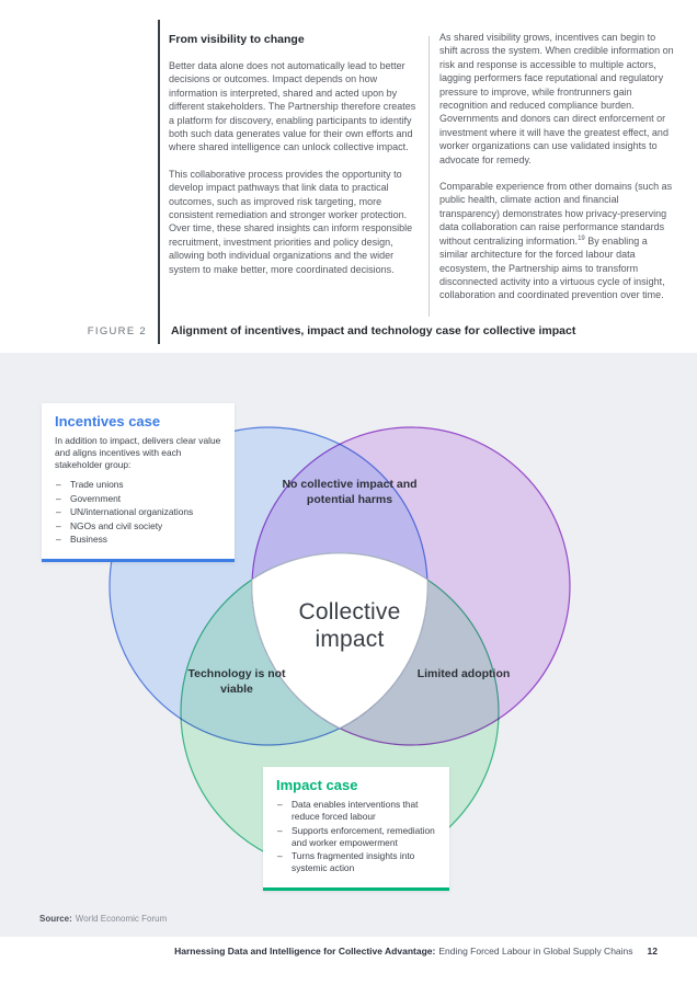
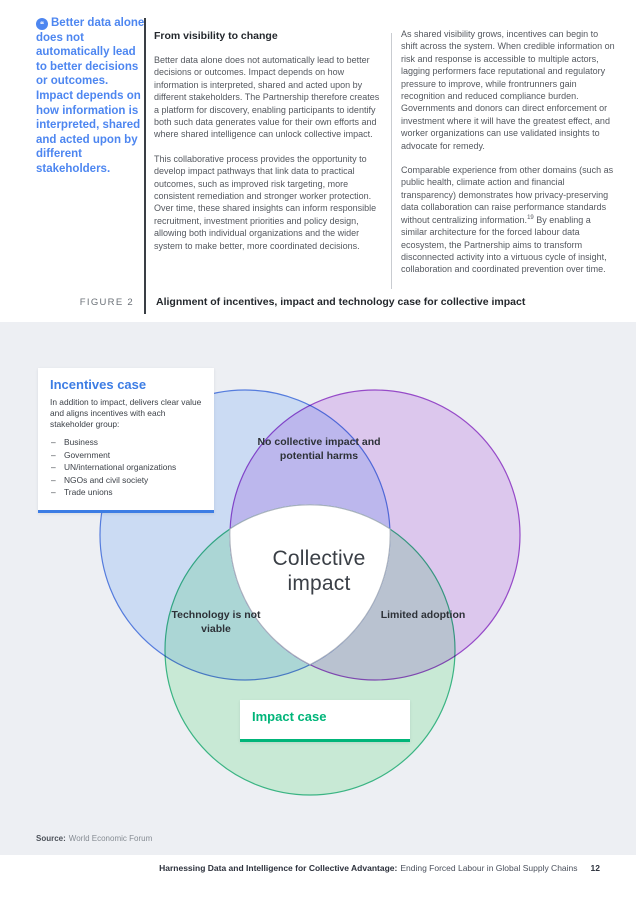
+ ❝ Better data alone does not automatically lead to better decisions or outcomes. Impact depends on how information is interpreted, shared and acted upon by different stakeholders.
  From visibility to change
  Better data alone does not automatically lead to better decisions or outcomes. Impact depends on how information is interpreted, shared and acted upon by different stakeholders. The Partnership therefore creates a platform for discovery, enabling participants to identify both such data generates value for their own efforts and where shared intelligence can unlock collective impact.
  This collaborative process provides the opportunity to develop impact pathways that link data to practical outcomes, such as improved risk targeting, more consistent remediation and stronger worker protection. Over time, these shared insights can inform responsible recruitment, investment priorities and policy design, allowing both individual organizations and the wider system to make better, more coordinated decisions.
  As shared visibility grows, incentives can begin to shift across the system. When credible information on risk and response is accessible to multiple actors, lagging performers face reputational and regulatory pressure to improve, while frontrunners gain recognition and reduced compliance burden. Governments and donors can direct enforcement or investment where it will have the greatest effect, and worker organizations can use validated insights to advocate for remedy.
  Comparable experience from other domains (such as public health, climate action and financial transparency) demonstrates how privacy-preserving data collaboration can raise performance standards without centralizing information. By enabling a similar architecture for the forced labour data ecosystem, the Partnership aims to transform disconnected activity into a virtuous cycle of insight, collaboration and coordinated prevention over time.
  FIGURE 2
  Alignment of incentives, impact and technology case for collective impact
  No collective impact and potential harms
  Collective impact
  Technology is not viable
  Limited adoption
  Incentives case
  In addition to impact, delivers clear value and aligns incentives with each stakeholder group:
- Trade unions
+ Business
  Government
  UN/international organizations
  NGOs and civil society
- Business
+ Trade unions
  Impact case
- Data enables interventions that reduce forced labour
- Supports enforcement, remediation and worker empowerment
- Turns fragmented insights into systemic action
  Source: World Economic Forum
  Harnessing Data and Intelligence for Collective Advantage: Ending Forced Labour in Global Supply Chains
  12
